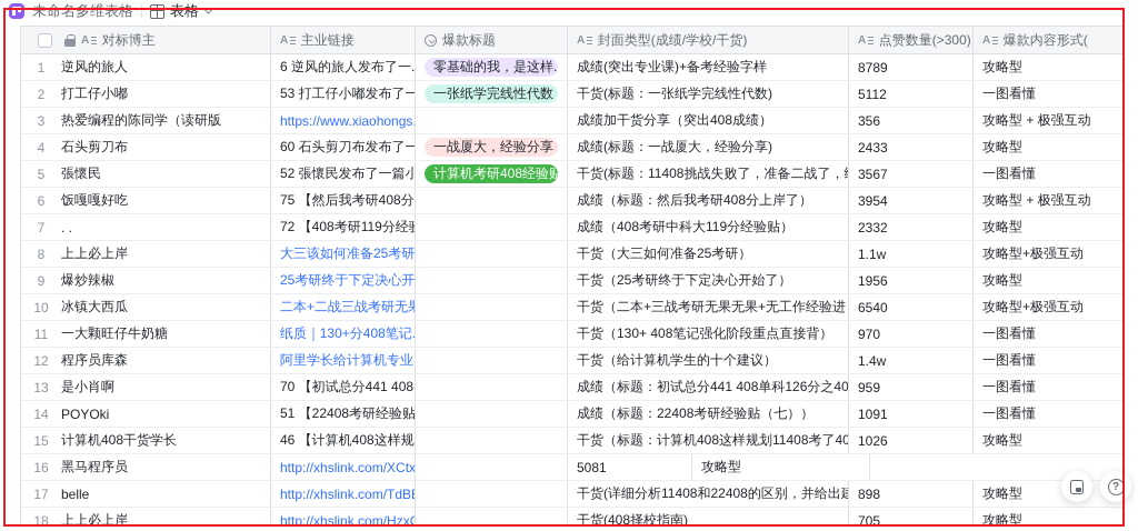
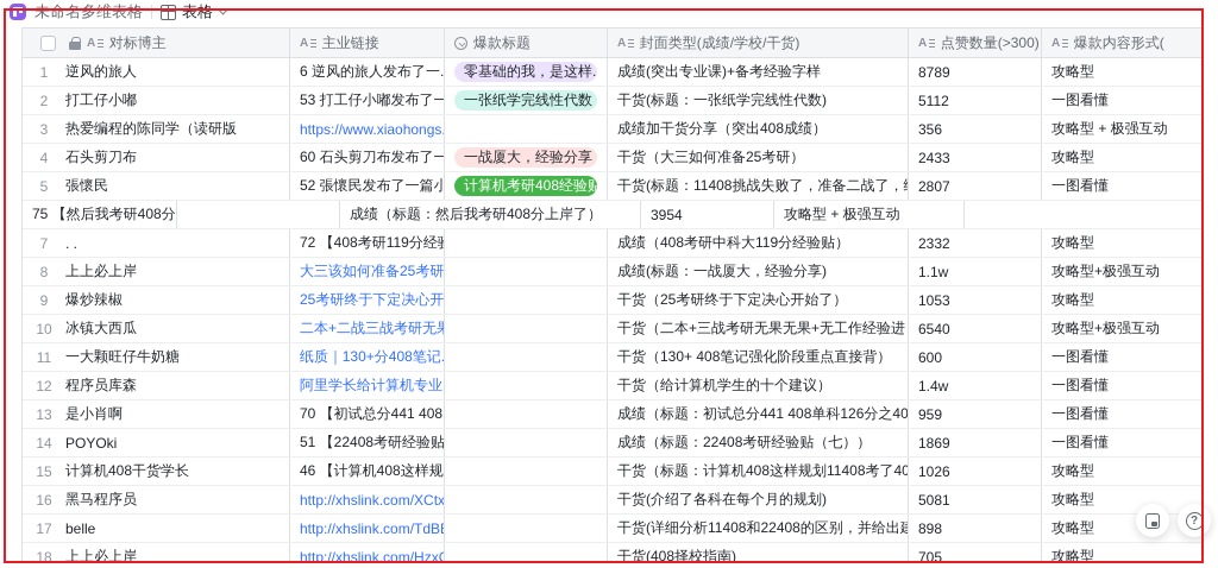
  未命名多维表格
  表格
  A
  对标博主
  A
  主业链接
  爆款标题
  A
  封面类型(成绩/学校/干货)
  A
  点赞数量(>300)
  A
  爆款内容形式(
  1
  逆风的旅人
  6 逆风的旅人发布了一.
  零基础的我，是这样.
  成绩(突出专业课)+备考经验字样
  8789
  攻略型
  2
  打工仔小嘟
  53 打工仔小嘟发布了一
  一张纸学完线性代数
  干货(标题：一张纸学完线性代数)
  5112
  一图看懂
  3
  热爱编程的陈同学（读研版
  https://www.xiaohongs
  成绩加干货分享（突出408成绩）
  356
  攻略型 + 极强互动
  4
  石头剪刀布
  60 石头剪刀布发布了一
  一战厦大，经验分享
- 成绩(标题：一战厦大，经验分享)
+ 干货（大三如何准备25考研）
  2433
  攻略型
  5
  張懷民
  52 張懷民发布了一篇小
  计算机考研408经验贴
  干货(标题：11408挑战失败了，准备二战了，
- 3567
+ 2807
  一图看懂
- 6
- 饭嘎嘎好吃
  75 【然后我考研408分
  成绩（标题：然后我考研408分上岸了）
  3954
  攻略型 + 极强互动
  7
  . .
  72 【408考研119分经
  成绩（408考研中科大119分经验贴）
  2332
  攻略型
  8
  上上必上岸
  大三该如何准备25考研
- 干货（大三如何准备25考研）
+ 成绩(标题：一战厦大，经验分享)
  1.1w
  攻略型+极强互动
  9
  爆炒辣椒
  25考研终于下定决心开
  干货（25考研终于下定决心开始了）
- 1956
+ 1053
  攻略型
  10
  冰镇大西瓜
  二本+二战三战考研无
  干货（二本+三战考研无果无果+无工作经验进
  6540
  攻略型+极强互动
  11
  一大颗旺仔牛奶糖
  纸质｜130+分408笔记.
  干货（130+ 408笔记强化阶段重点直接背）
- 970
+ 600
  一图看懂
  12
  程序员库森
  阿里学长给计算机专业
  干货（给计算机学生的十个建议）
  1.4w
  一图看懂
  13
  是小肖啊
  70 【初试总分441 408
  成绩（标题：初试总分441 408单科126分之40
  959
  一图看懂
  14
  POYOki
  51 【22408考研经验贴
  成绩（标题：22408考研经验贴（七））
- 1091
+ 1869
  一图看懂
  15
  计算机408干货学长
  46 【计算机408这样规
  干货（标题：计算机408这样规划11408考了40
  1026
  攻略型
  16
  黑马程序员
  http://xhslink.com/XCtx
+ 干货(介绍了各科在每个月的规划)
  5081
  攻略型
  17
  belle
  http://xhslink.com/TdB
  干货(详细分析11408和22408的区别，并给出建
  898
  攻略型
  18
  上上必上岸
  http://xhslink.com/Hzx
  干货(408择校指南)
  705
  攻略型
  ?
